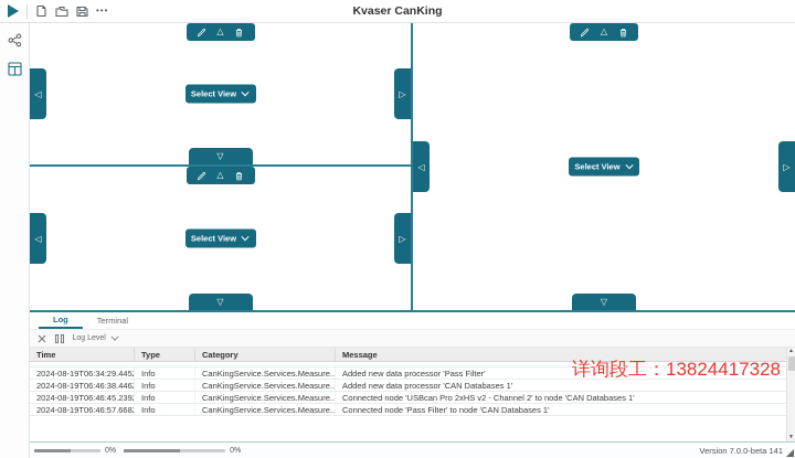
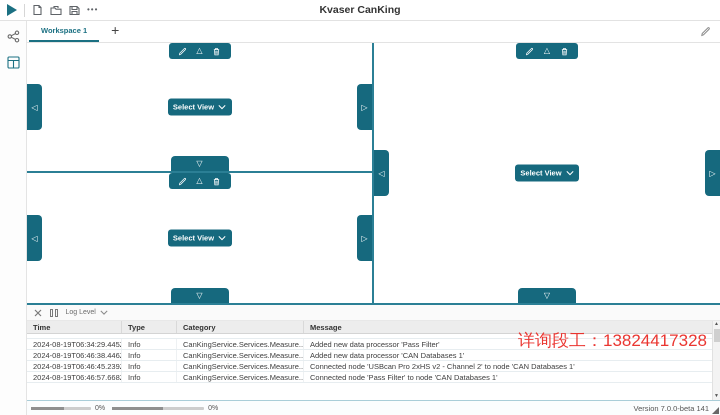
  •••
  Kvaser CanKing
+ Workspace 1
+ +
  △
  Select View
  ◁
  ▷
  ▽
  △
  Select View
  ◁
  ▷
  ▽
  △
  Select View
  ◁
  ▷
  ▽
- Log
- Terminal
  Time
  Type
  Category
  Message
  2024-08-19T06:34:29.445
  Info
  CanKingService.Services.Measure..
  Added new data processor 'Pass Filter'
  2024-08-19T06:46:38.446
  Info
  CanKingService.Services.Measure..
  Added new data processor 'CAN Databases 1'
  2024-08-19T06:46:45.239
  Info
  CanKingService.Services.Measure..
  Connected node 'USBcan Pro 2xHS v2 - Channel 2' to node 'CAN Databases 1'
  2024-08-19T06:46:57.668
  Info
  CanKingService.Services.Measure..
  Connected node 'Pass Filter' to node 'CAN Databases 1'
  详询段工：13824417328
  Version 7.0.0-beta 141
